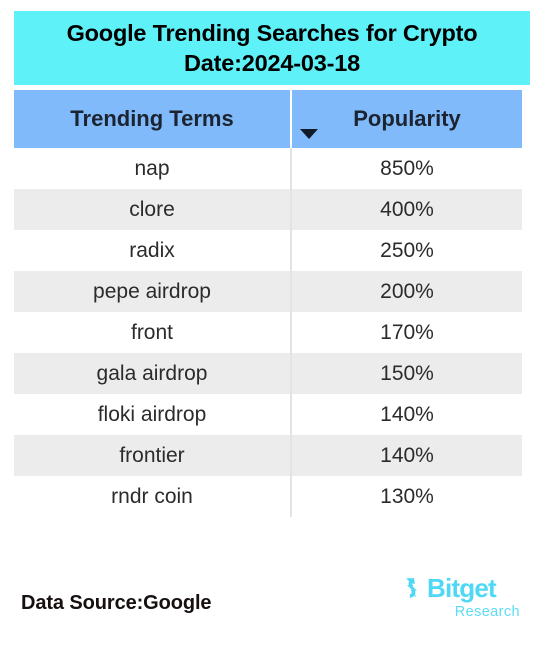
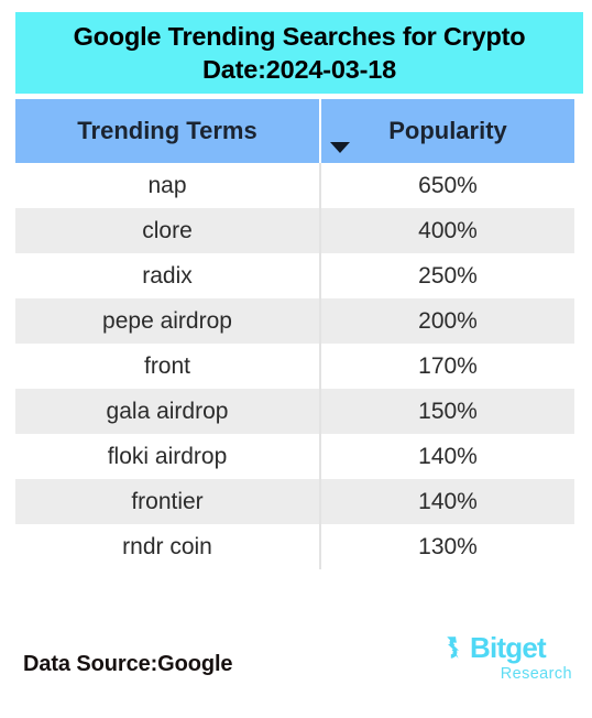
  Google Trending Searches for Crypto
  Date:2024-03-18
  Trending Terms	Popularity
- nap	850%
+ nap	650%
  clore	400%
  radix	250%
  pepe airdrop	200%
  front	170%
  gala airdrop	150%
  floki airdrop	140%
  frontier	140%
  rndr coin	130%
  Data Source:Google
  Bitget
  Research
